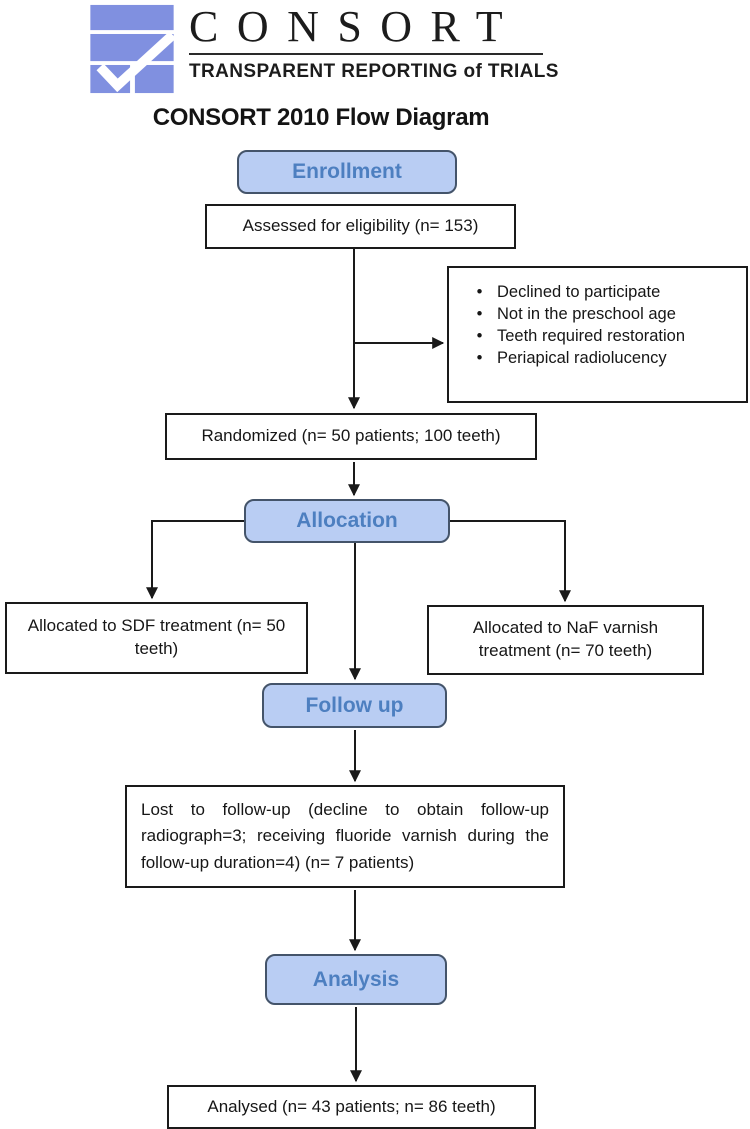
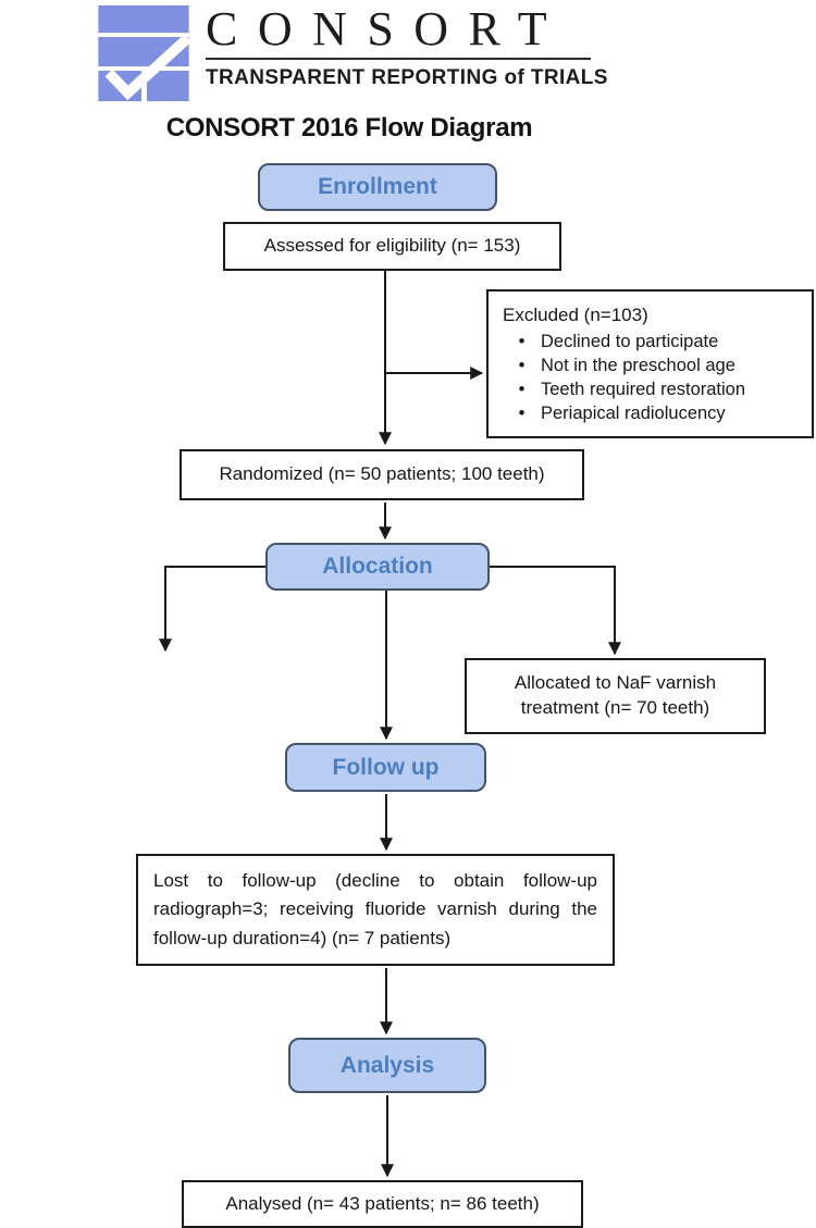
  CONSORT
  TRANSPARENT REPORTING of TRIALS
- CONSORT 2010 Flow Diagram
+ CONSORT 2016 Flow Diagram
  Enrollment
  Allocation
  Follow up
  Analysis
  Assessed for eligibility (n= 153)
+ Excluded (n=103)
  •
  Declined to participate
  •
  Not in the preschool age
  •
  Teeth required restoration
  •
  Periapical radiolucency
  Randomized (n= 50 patients; 100 teeth)
- Allocated to SDF treatment (n= 50 teeth)
  Allocated to NaF varnish treatment (n= 70 teeth)
  Lost to follow-up (decline to obtain follow-up radiograph=3; receiving fluoride varnish during the follow-up duration=4) (n= 7 patients)
  Analysed (n= 43 patients; n= 86 teeth)
